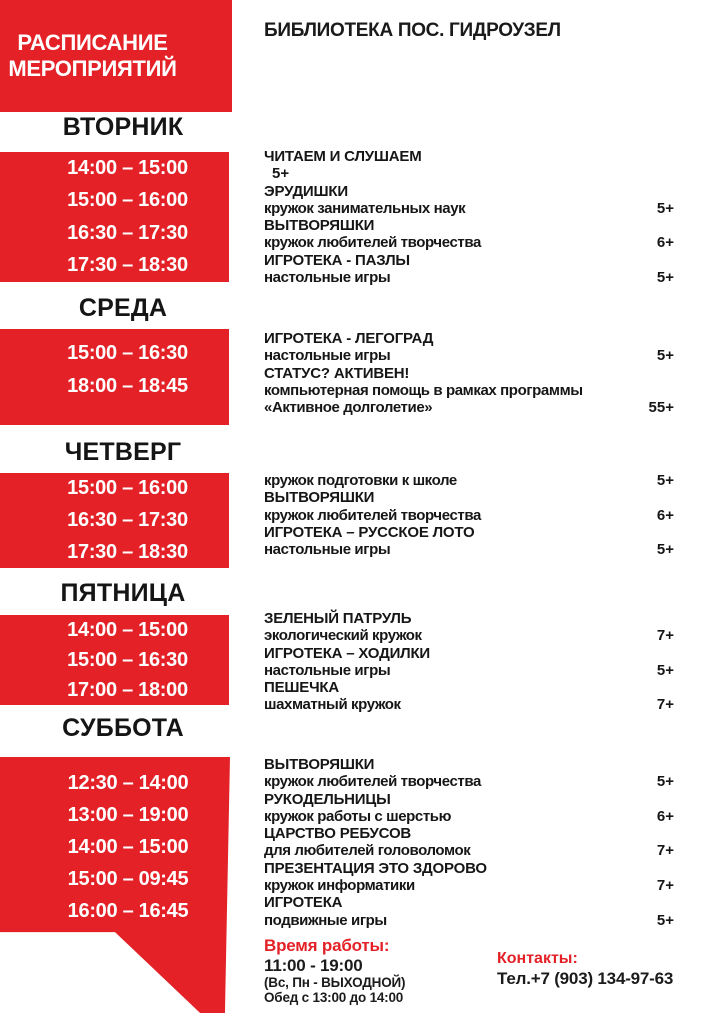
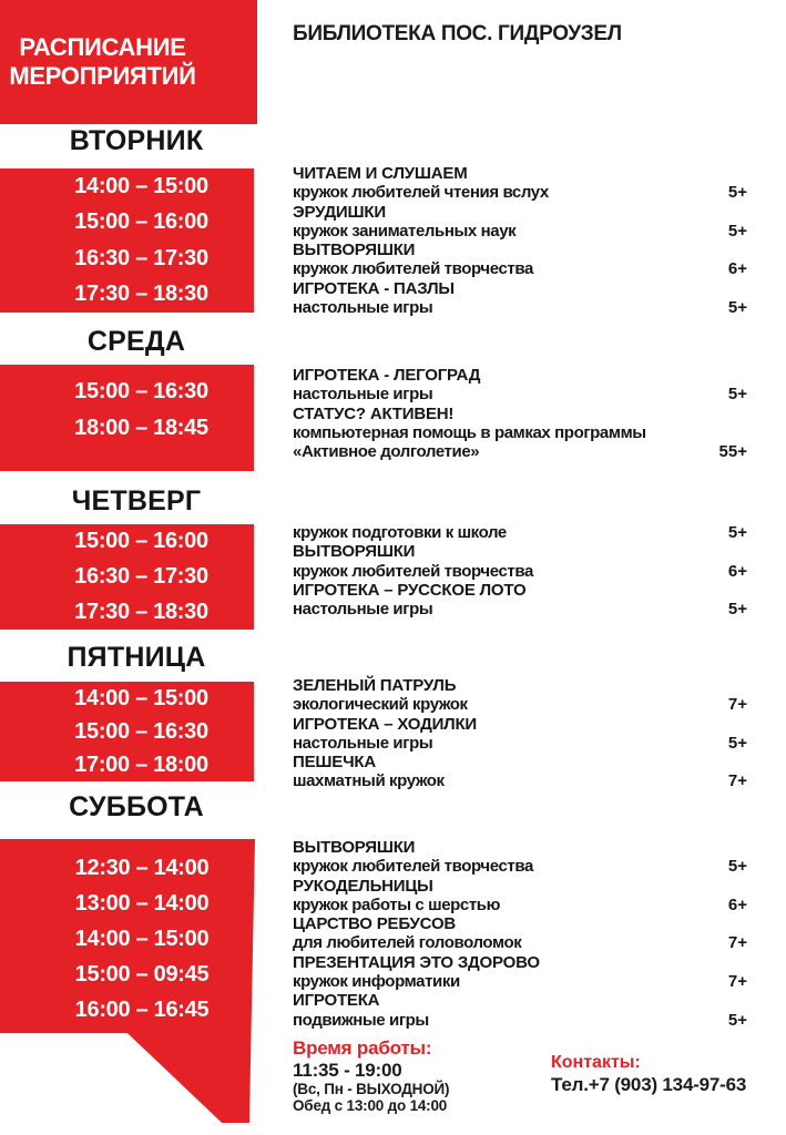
  РАСПИСАНИЕ
  МЕРОПРИЯТИЙ
  БИБЛИОТЕКА ПОС. ГИДРОУЗЕЛ
  ВТОРНИК
  14:00 – 15:00
  15:00 – 16:00
  16:30 – 17:30
  17:30 – 18:30
  ЧИТАЕМ И СЛУШАЕМ
+ кружок любителей чтения вслух
  5+
  ЭРУДИШКИ
  кружок занимательных наук
  5+
  ВЫТВОРЯШКИ
  кружок любителей творчества
  6+
  ИГРОТЕКА - ПАЗЛЫ
  настольные игры
  5+
  СРЕДА
  15:00 – 16:30
  18:00 – 18:45
  ИГРОТЕКА - ЛЕГОГРАД
  настольные игры
  5+
  СТАТУС? АКТИВЕН!
  компьютерная помощь в рамках программы «Активное долголетие»
  55+
  ЧЕТВЕРГ
  15:00 – 16:00
  16:30 – 17:30
  17:30 – 18:30
  кружок подготовки к школе
  5+
  ВЫТВОРЯШКИ
  кружок любителей творчества
  6+
  ИГРОТЕКА – РУССКОЕ ЛОТО
  настольные игры
  5+
  ПЯТНИЦА
  14:00 – 15:00
  15:00 – 16:30
  17:00 – 18:00
  ЗЕЛЕНЫЙ ПАТРУЛЬ
  экологический кружок
  7+
  ИГРОТЕКА – ХОДИЛКИ
  настольные игры
  5+
  ПЕШЕЧКА
  шахматный кружок
  7+
  СУББОТА
  12:30 – 14:00
- 13:00 – 19:00
+ 13:00 – 14:00
  14:00 – 15:00
  15:00 – 09:45
  16:00 – 16:45
  ВЫТВОРЯШКИ
  кружок любителей творчества
  5+
  РУКОДЕЛЬНИЦЫ
  кружок работы с шерстью
  6+
  ЦАРСТВО РЕБУСОВ
  для любителей головоломок
  7+
  ПРЕЗЕНТАЦИЯ ЭТО ЗДОРОВО
  кружок информатики
  7+
  ИГРОТЕКА
  подвижные игры
  5+
  Время работы:
- 11:00 - 19:00
+ 11:35 - 19:00
  (Вс, Пн - ВЫХОДНОЙ)
  Обед с 13:00 до 14:00
  Контакты:
  Тел.+7 (903) 134-97-63
